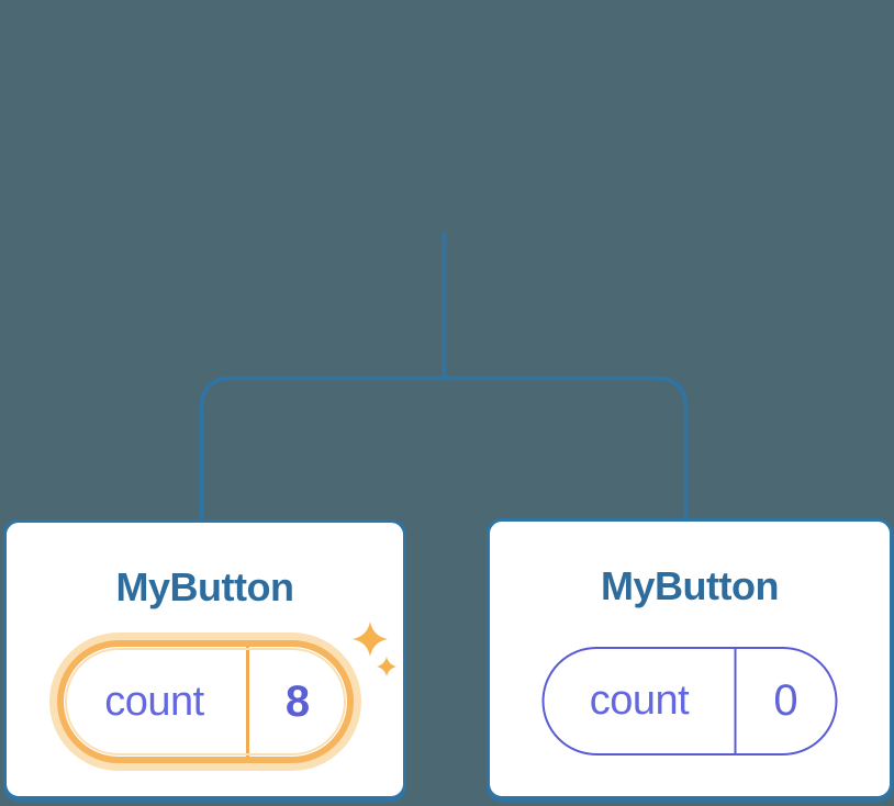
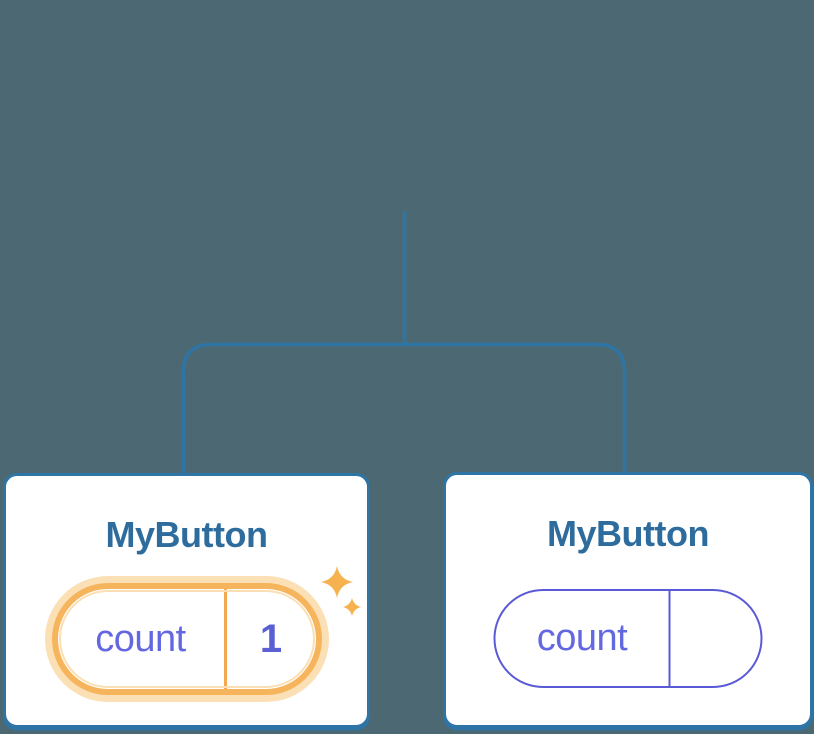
  MyButton
  count
- 8
+ 1
  MyButton
  count
- 0
